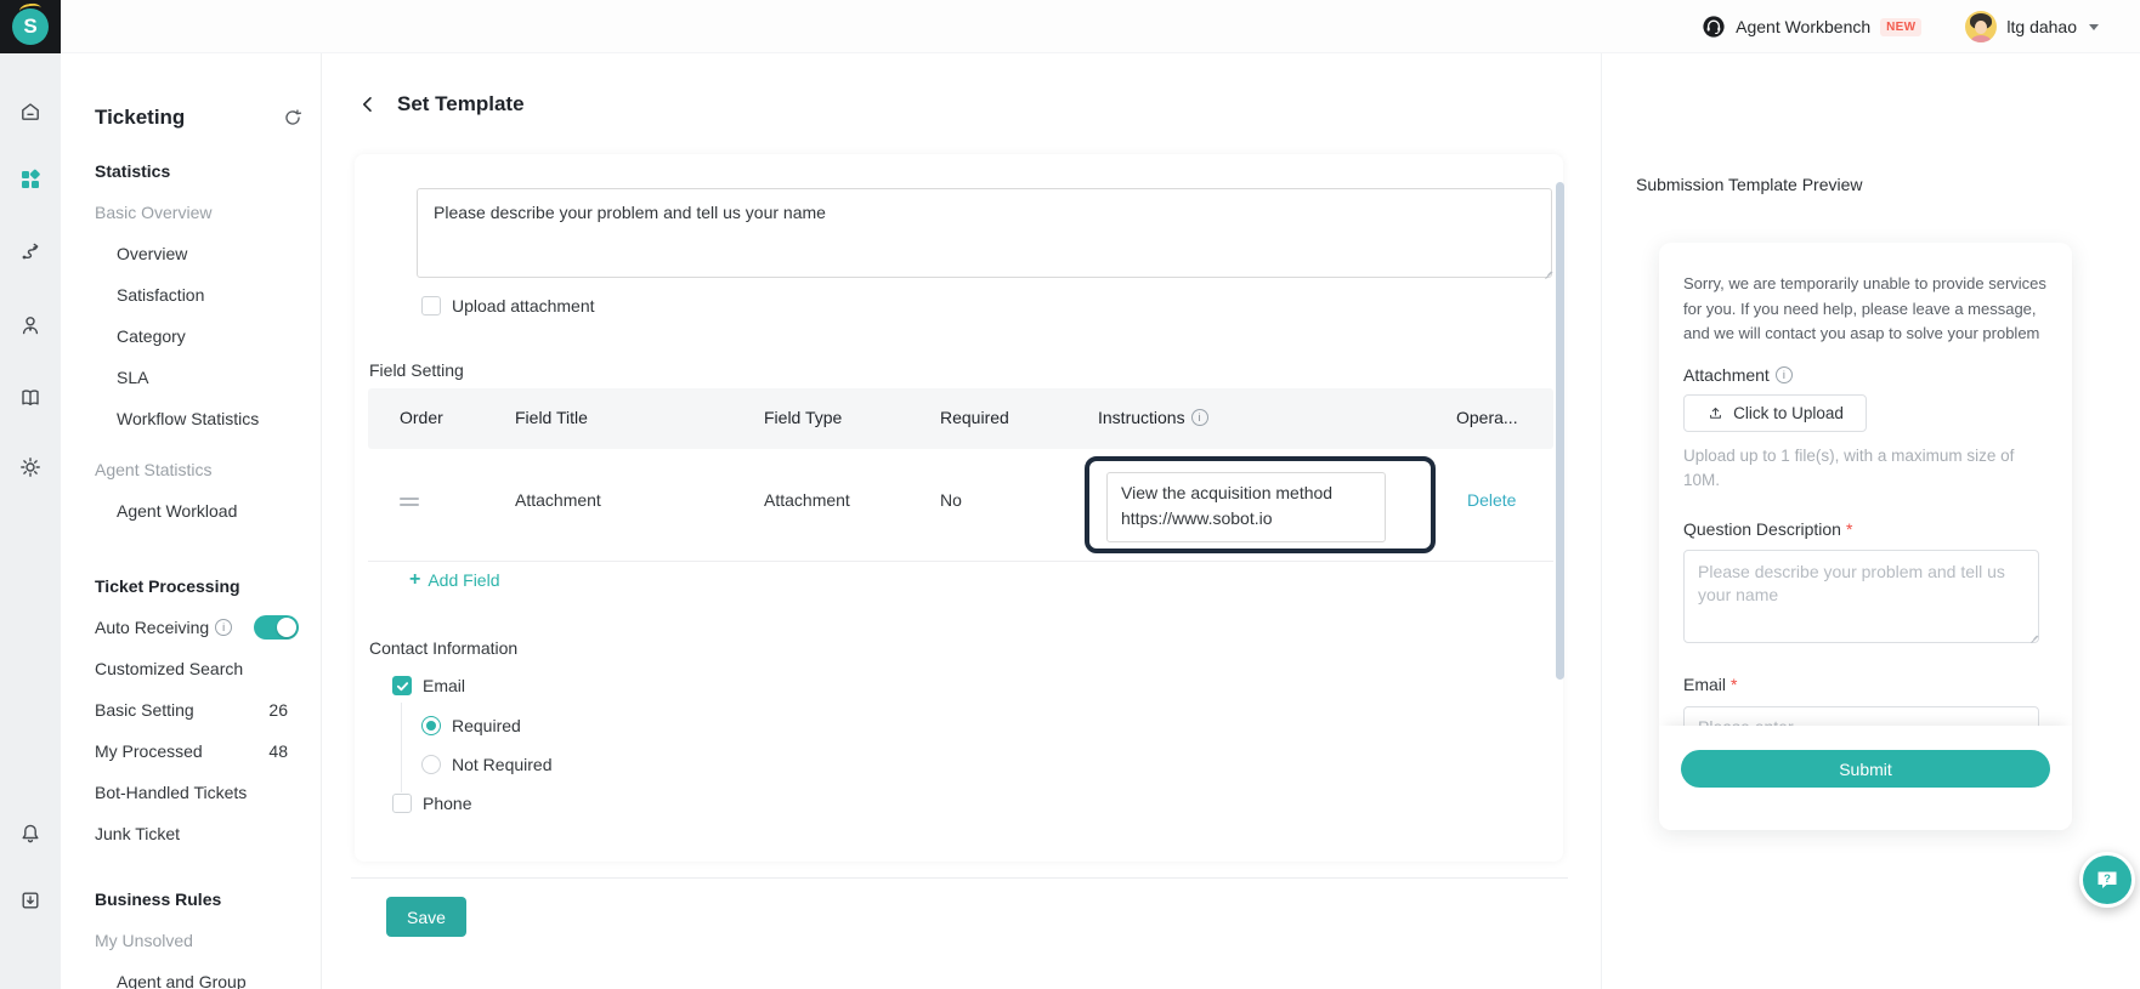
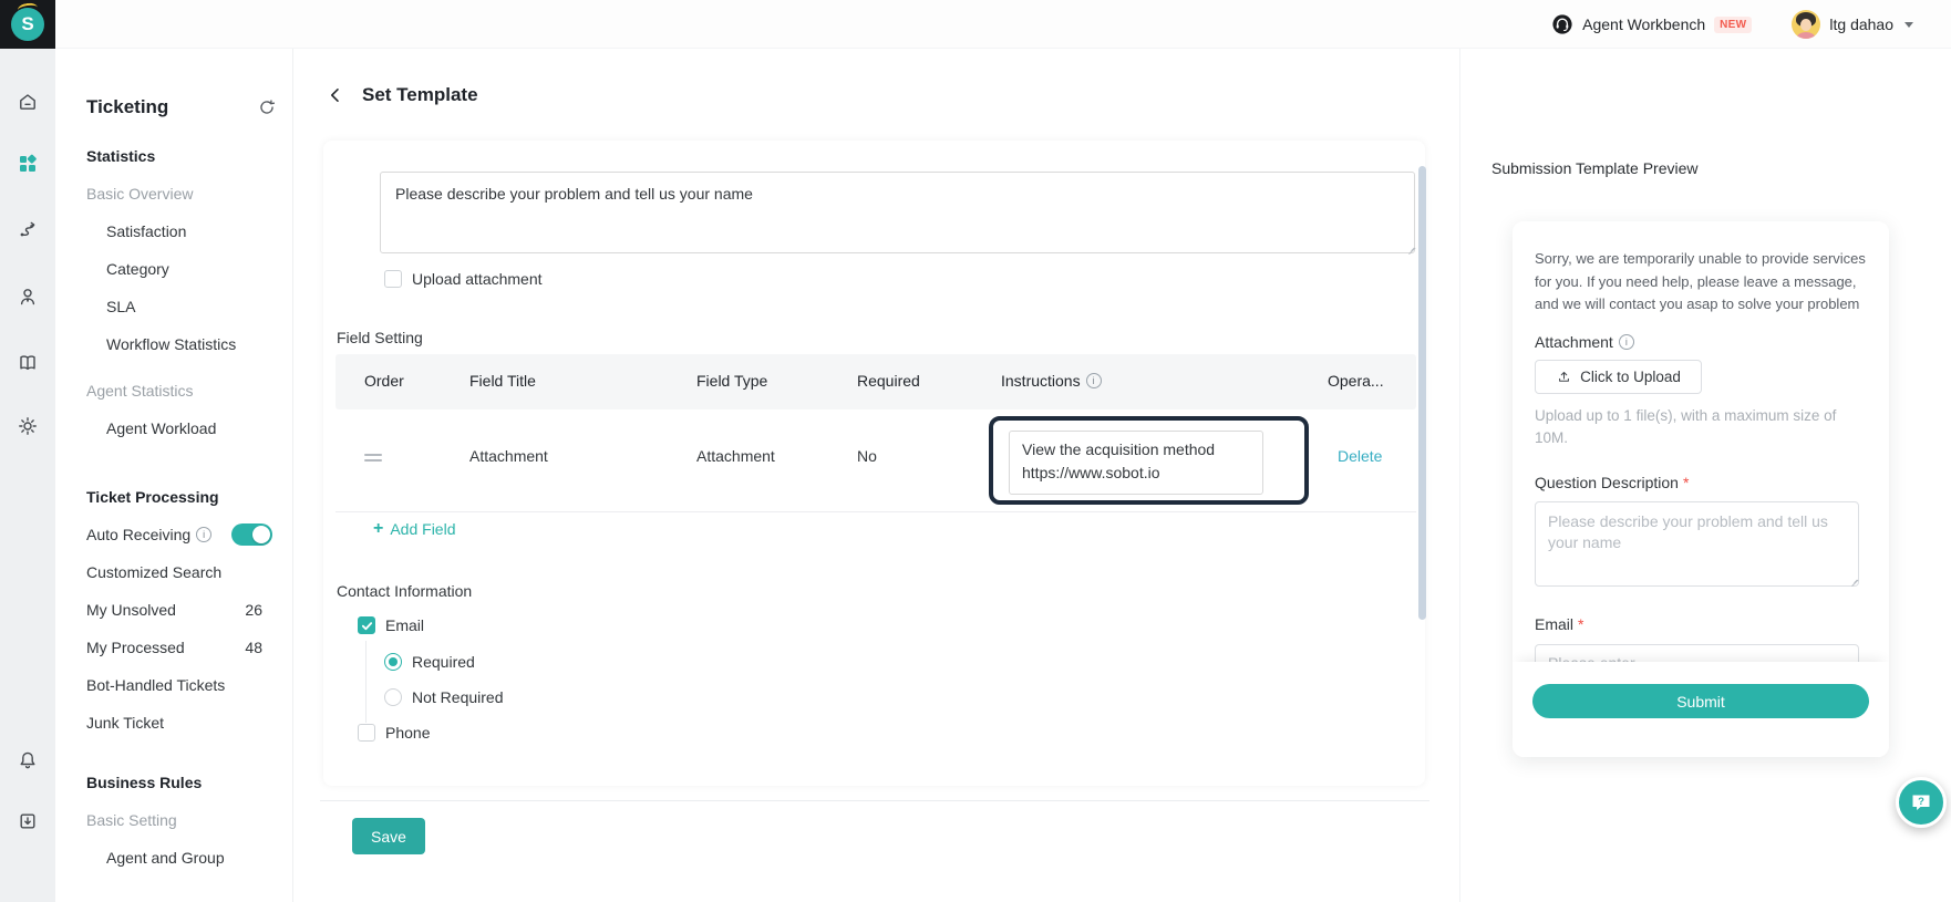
  S
  Agent Workbench
  NEW
  ltg dahao
  Ticketing
  Statistics
  Basic Overview
- Overview
  Satisfaction
  Category
  SLA
  Workflow Statistics
  Agent Statistics
  Agent Workload
  Ticket Processing
  Auto Receiving
  i
  Customized Search
- Basic Setting
+ My Unsolved
  26
  My Processed
  48
  Bot-Handled Tickets
  Junk Ticket
  Business Rules
- My Unsolved
+ Basic Setting
  Agent and Group
  Set Template
  Please describe your problem and tell us your name
  Upload attachment
  Field Setting
  Order
  Field Title
  Field Type
  Required
  Instructions
  i
  Opera...
  Attachment
  Attachment
  No
  View the acquisition method
  https://www.sobot.io
  Delete
  +
  Add Field
  Contact Information
  Email
  Required
  Not Required
  Phone
  Save
  Submission Template Preview
  Sorry, we are temporarily unable to provide services for you. If you need help, please leave a message, and we will contact you asap to solve your problem
  Attachment
  i
  Click to Upload
  Upload up to 1 file(s), with a maximum size of 10M.
  Question Description
  *
  Email
  *
  Submit
  ?
